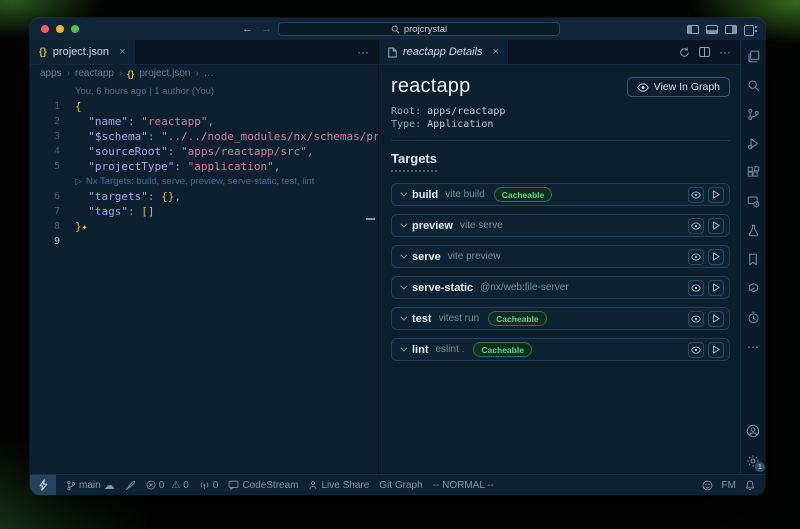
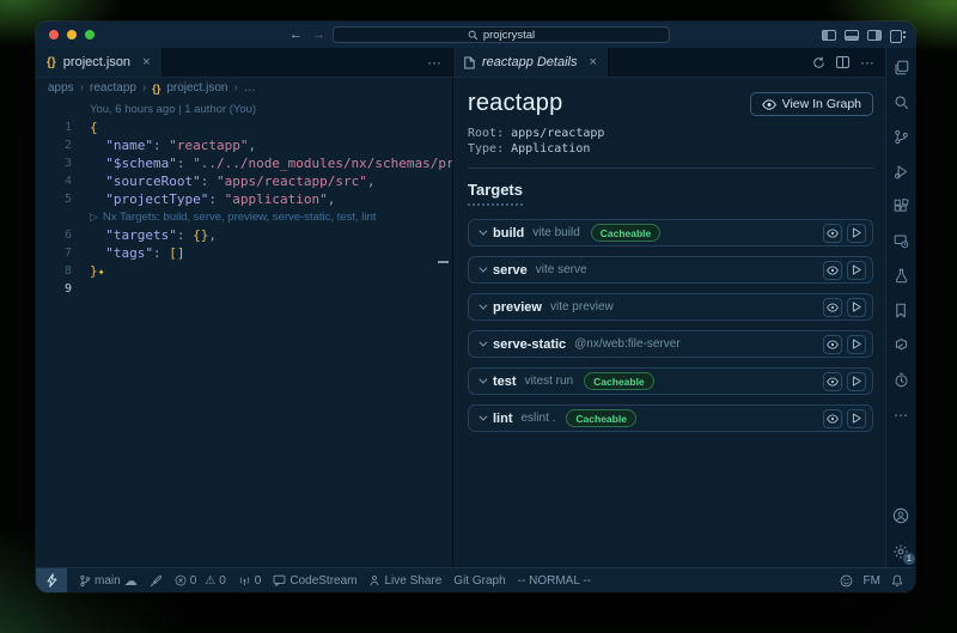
  ←
  →
  projcrystal
  {}
  project.json
  ×
  ···
  apps
  ›
  reactapp
  ›
  {}
  project.json
  ›
  …
  You, 6 hours ago | 1 author (You)
  1
  {
  2
  "name": "reactapp",
  3
  "$schema": "../../node_modules/nx/schemas/pr
  4
  "sourceRoot": "apps/reactapp/src",
  5
  "projectType": "application",
  ▷ Nx Targets: build, serve, preview, serve-static, test, lint
  6
  "targets": {},
  7
  "tags": []
  8
  }✦
  9
  reactapp Details
  ×
  ···
  reactapp
  View In Graph
  Root: apps/reactapp
  Type: Application
  Targets
  build
  vite build
  Cacheable
- preview
+ serve
  vite serve
- serve
+ preview
  vite preview
  serve-static
  @nx/web:file-server
  test
  vitest run
  Cacheable
  lint
  eslint .
  Cacheable
  ⋯
  main
  ☁
  0
  ⚠
  0
  0
  CodeStream
  Live Share
  Git Graph
  -- NORMAL --
  FM
